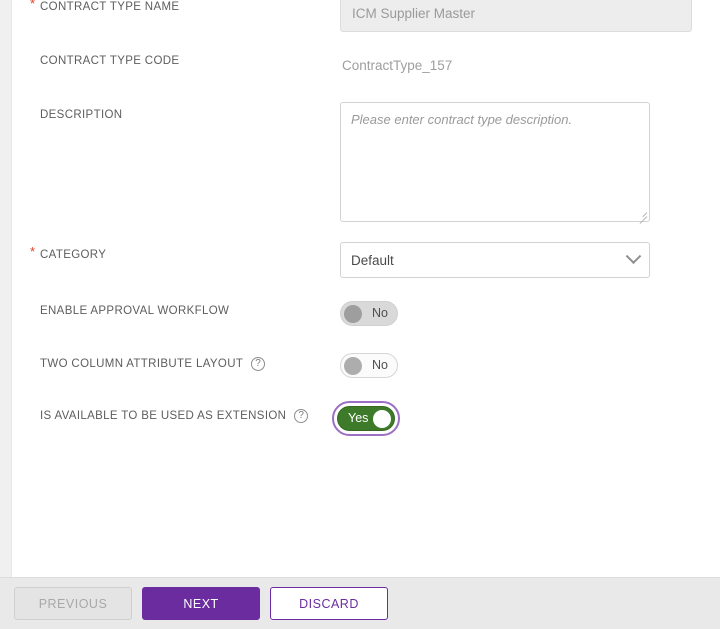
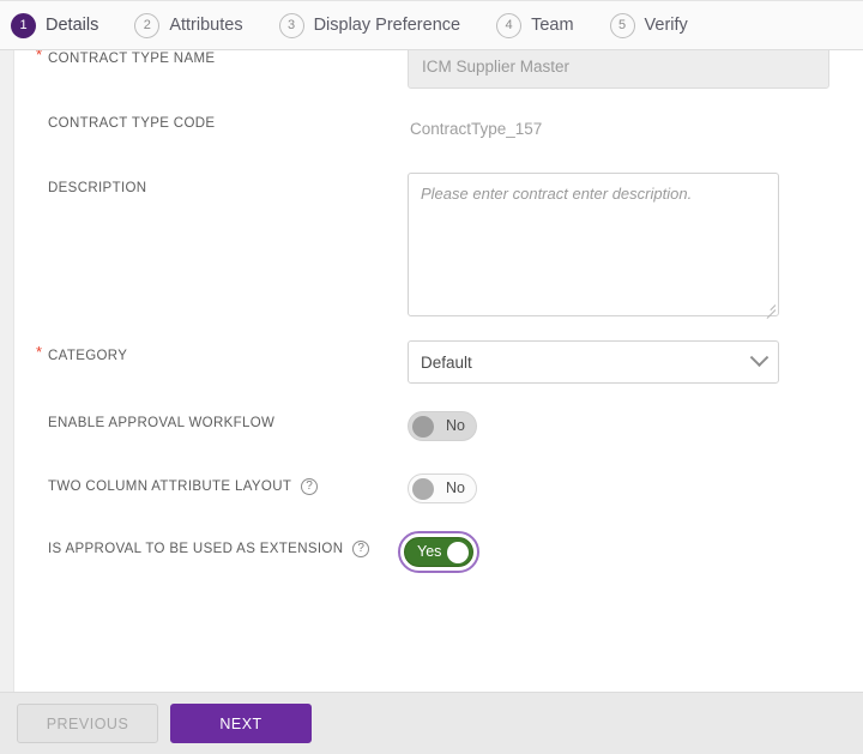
+ 1
+ Details
+ 2
+ Attributes
+ 3
+ Display Preference
+ 4
+ Team
+ 5
+ Verify
  *
  CONTRACT TYPE NAME
  ICM Supplier Master
  CONTRACT TYPE CODE
  ContractType_157
  DESCRIPTION
- Please enter contract type description.
+ Please enter contract enter description.
  *
  CATEGORY
  Default
  ENABLE APPROVAL WORKFLOW
  No
  TWO COLUMN ATTRIBUTE LAYOUT
  ?
  No
- IS AVAILABLE TO BE USED AS EXTENSION
+ IS APPROVAL TO BE USED AS EXTENSION
  ?
  Yes
  PREVIOUS
  NEXT
- DISCARD
